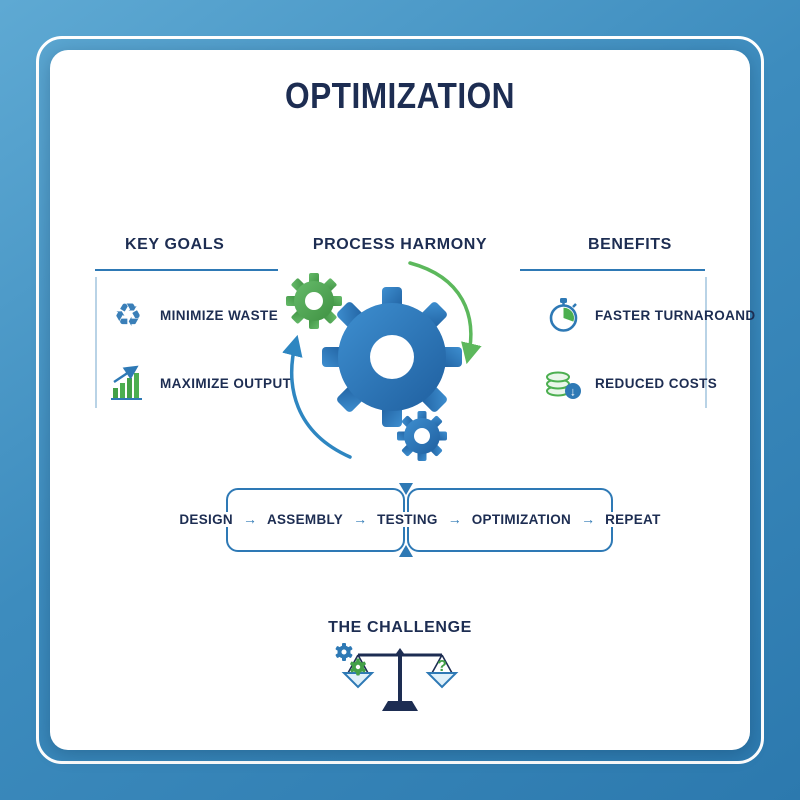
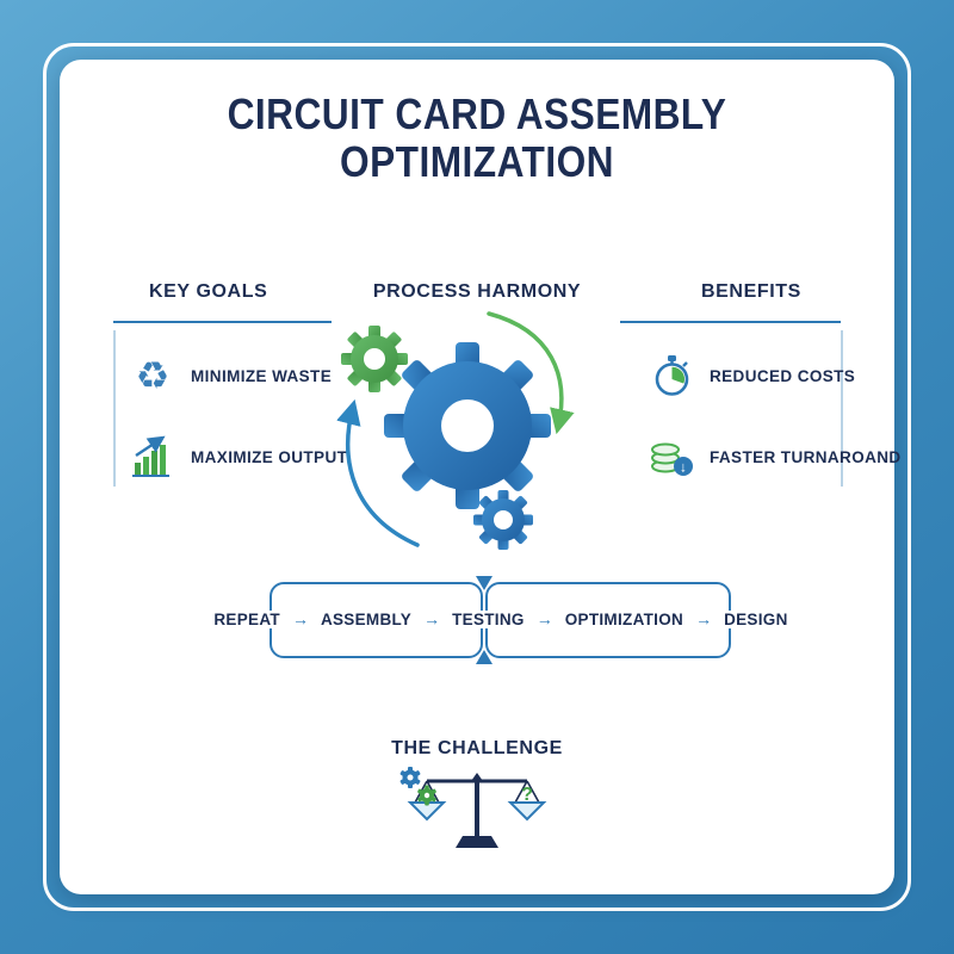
+ CIRCUIT CARD ASSEMBLY
  OPTIMIZATION
  KEY GOALS
  ♻
  MINIMIZE WASTE
  MAXIMIZE OUTPUT
  PROCESS HARMONY
  BENEFITS
- FASTER TURNAROAND
+ REDUCED COSTS
  ↓
- REDUCED COSTS
+ FASTER TURNAROAND
- DESIGN
+ REPEAT
  →
  ASSEMBLY
  →
  TESTING
  →
  OPTIMIZATION
  →
- REPEAT
+ DESIGN
  THE CHALLENGE
  ?
